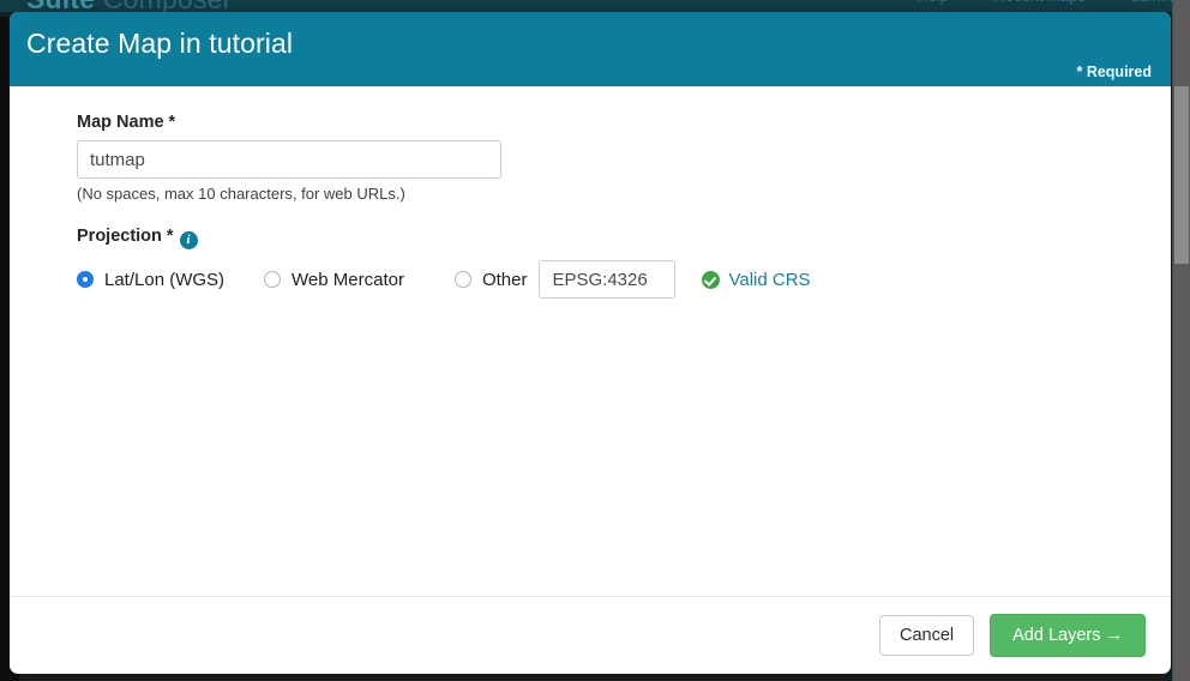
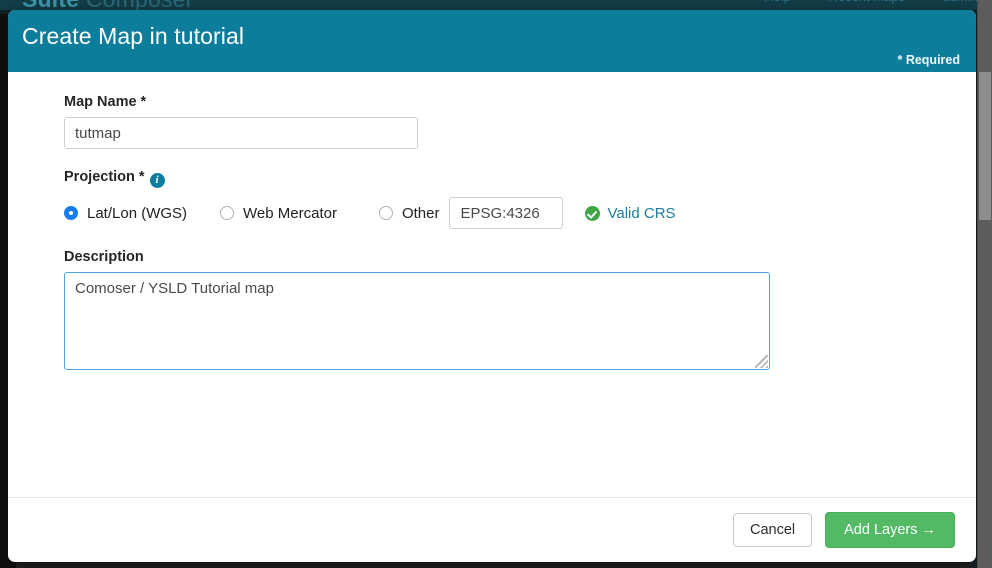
  Create Map in tutorial
  * Required
  Map Name *
  tutmap
- (No spaces, max 10 characters, for web URLs.)
  Projection * i
  Lat/Lon (WGS)
  Web Mercator
  Other
  EPSG:4326
  Valid CRS
+ Description
+ Comoser / YSLD Tutorial map
  Cancel
  Add Layers →
